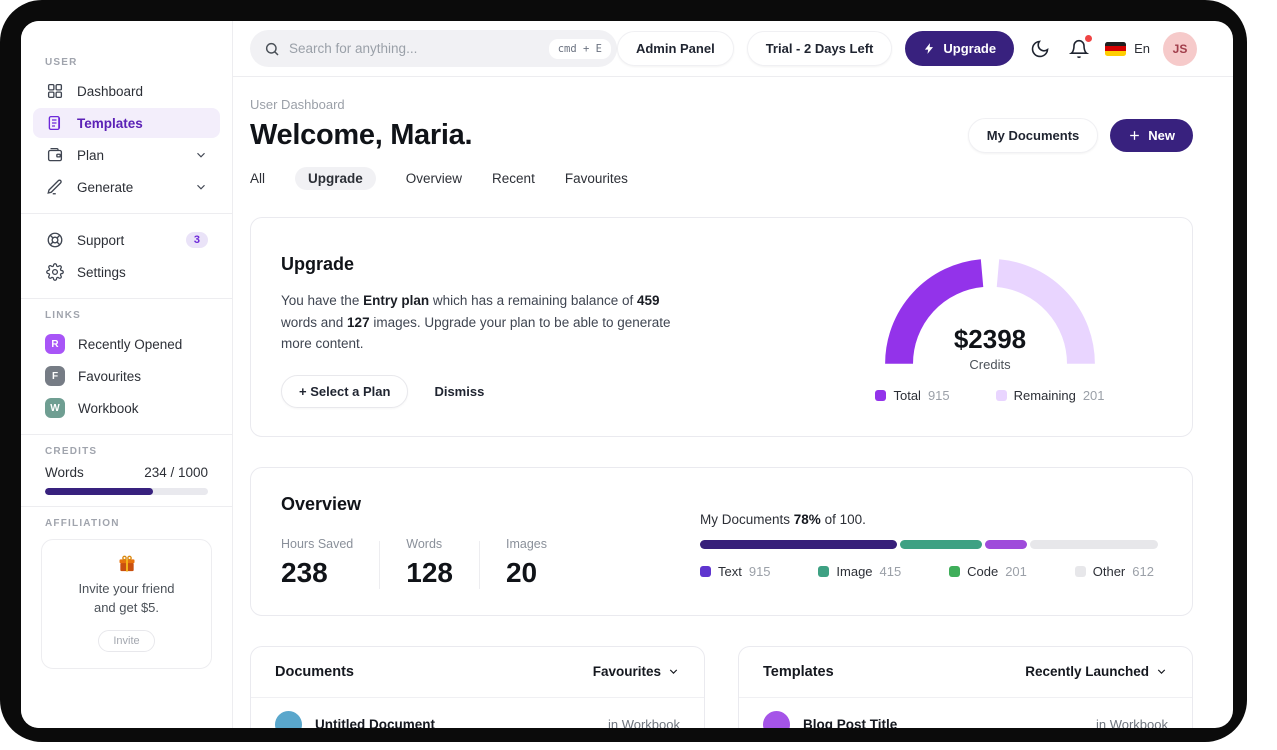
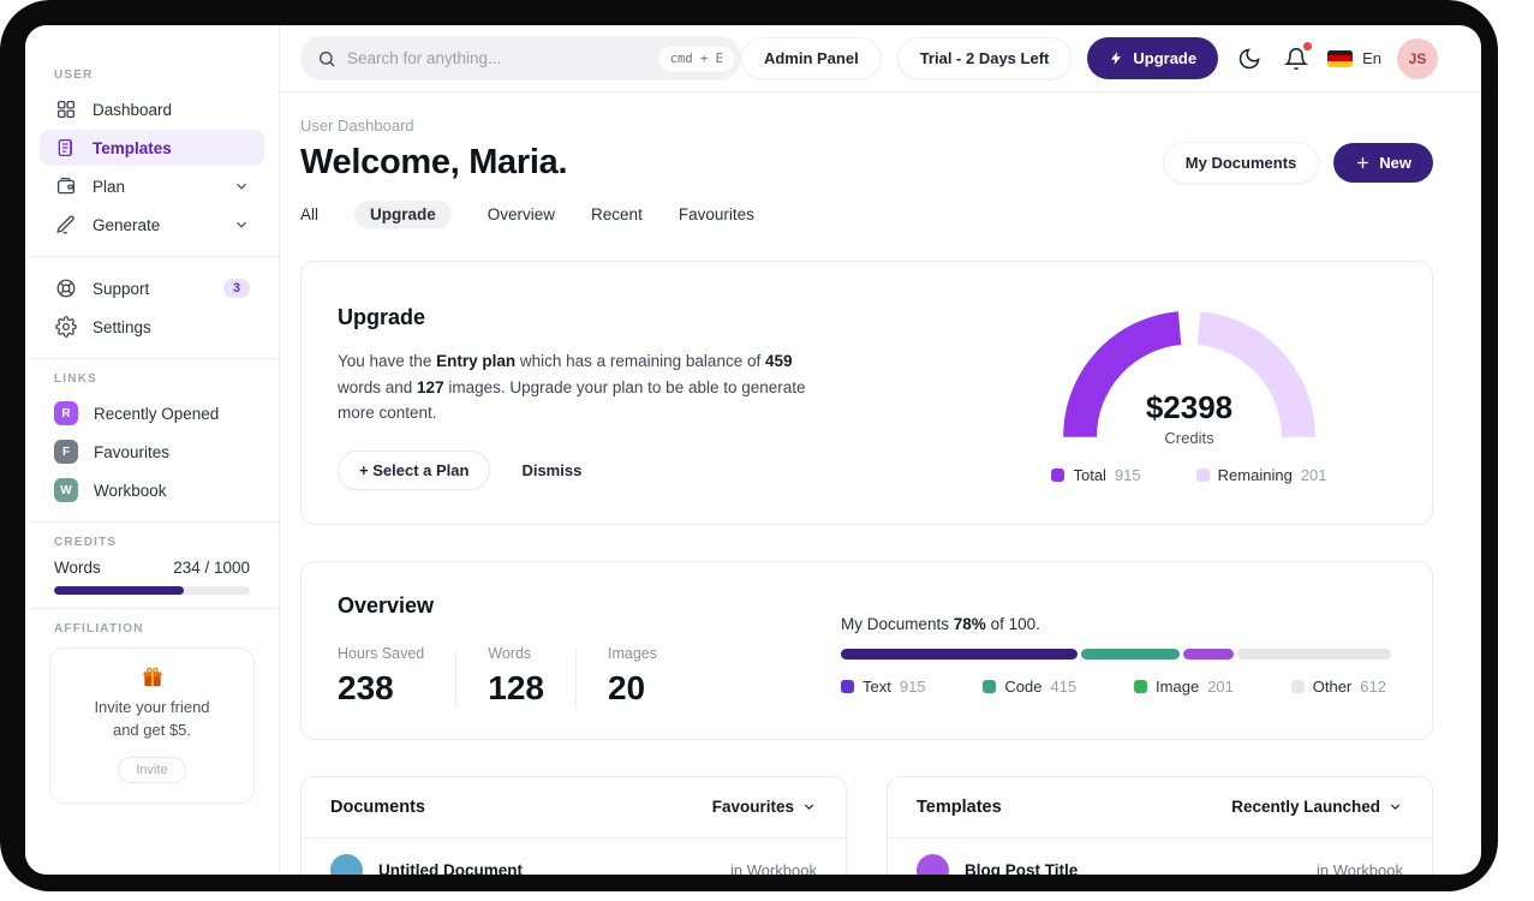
  USER
  Dashboard
  Templates
  Plan
  Generate
  Support
  3
  Settings
  LINKS
  R
  Recently Opened
  F
  Favourites
  W
  Workbook
  CREDITS
  Words
  234 / 1000
  AFFILIATION
  Invite your friend
  and get $5.
  Invite
  Search for anything...
  cmd + E
  Admin Panel
  Trial - 2 Days Left
  Upgrade
  En
  JS
  User Dashboard
  Welcome, Maria.
  My Documents
  New
  All
  Upgrade
  Overview
  Recent
  Favourites
  Upgrade
  You have the Entry plan which has a remaining balance of 459 words and 127 images. Upgrade your plan to be able to generate more content.
  + Select a Plan
  Dismiss
  $2398
  Credits
  Total
  915
  Remaining
  201
  Overview
  Hours Saved
  238
  Words
  128
  Images
  20
  My Documents 78% of 100.
  Text
  915
- Image
+ Code
  415
- Code
+ Image
  201
  Other
  612
  Documents
  Favourites
  Untitled Document
  in Workbook
  Templates
  Recently Launched
  Blog Post Title
  in Workbook
